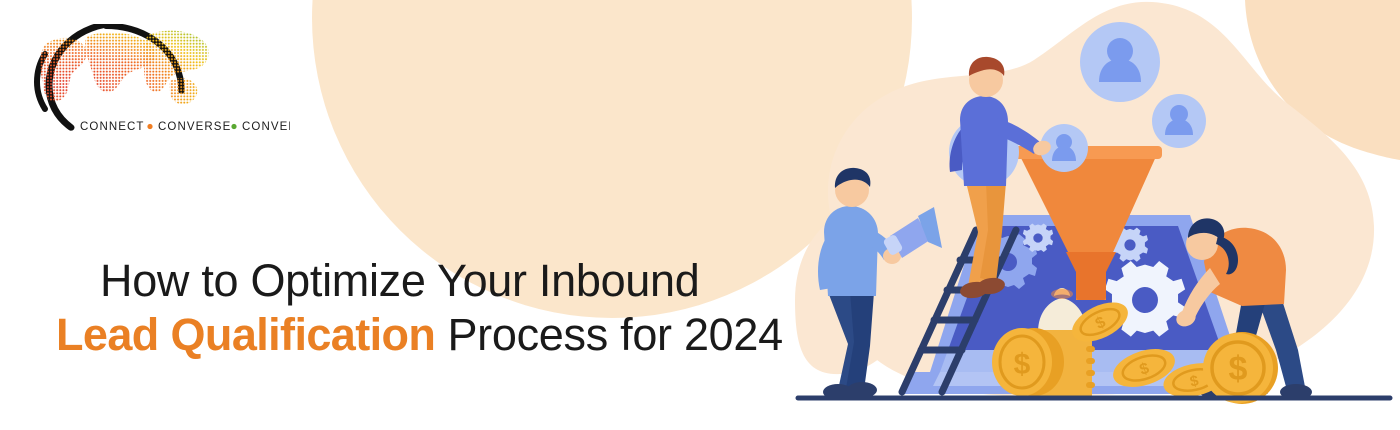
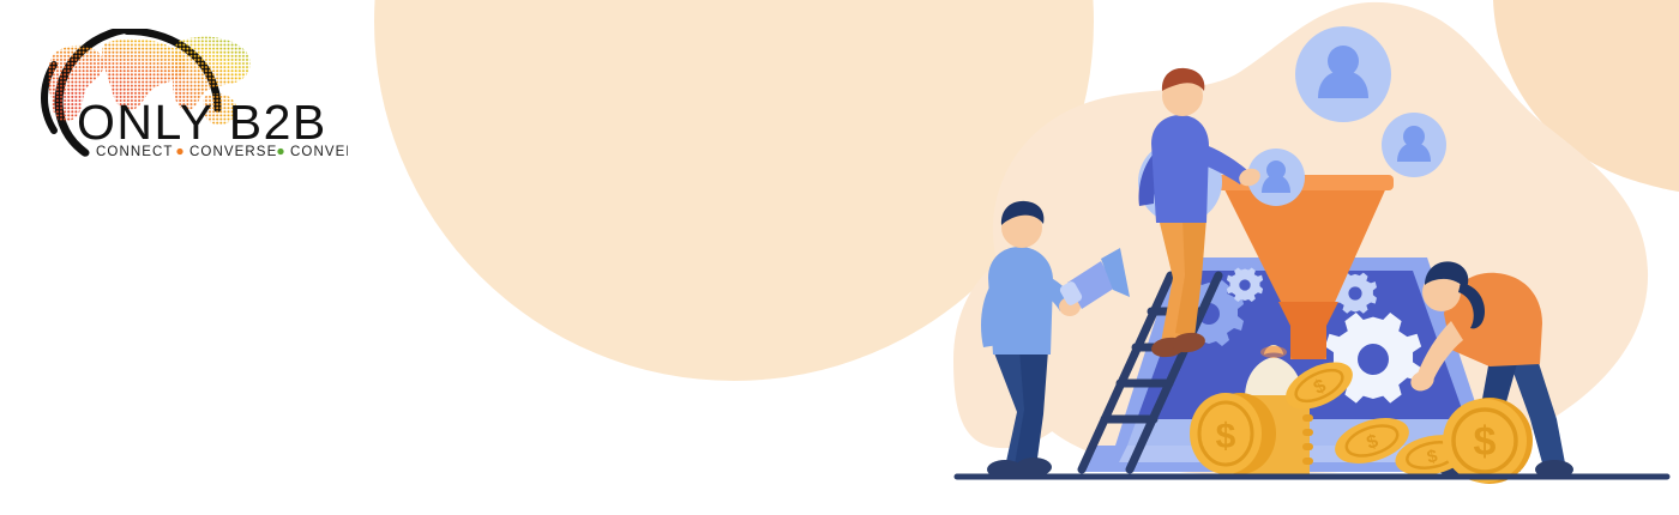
+ ONLY B2B
  CONNECT
  CONVERSE
  CONVE
- How to Optimize Your Inbound
- Lead Qualification Process for 2024
  $
  $
